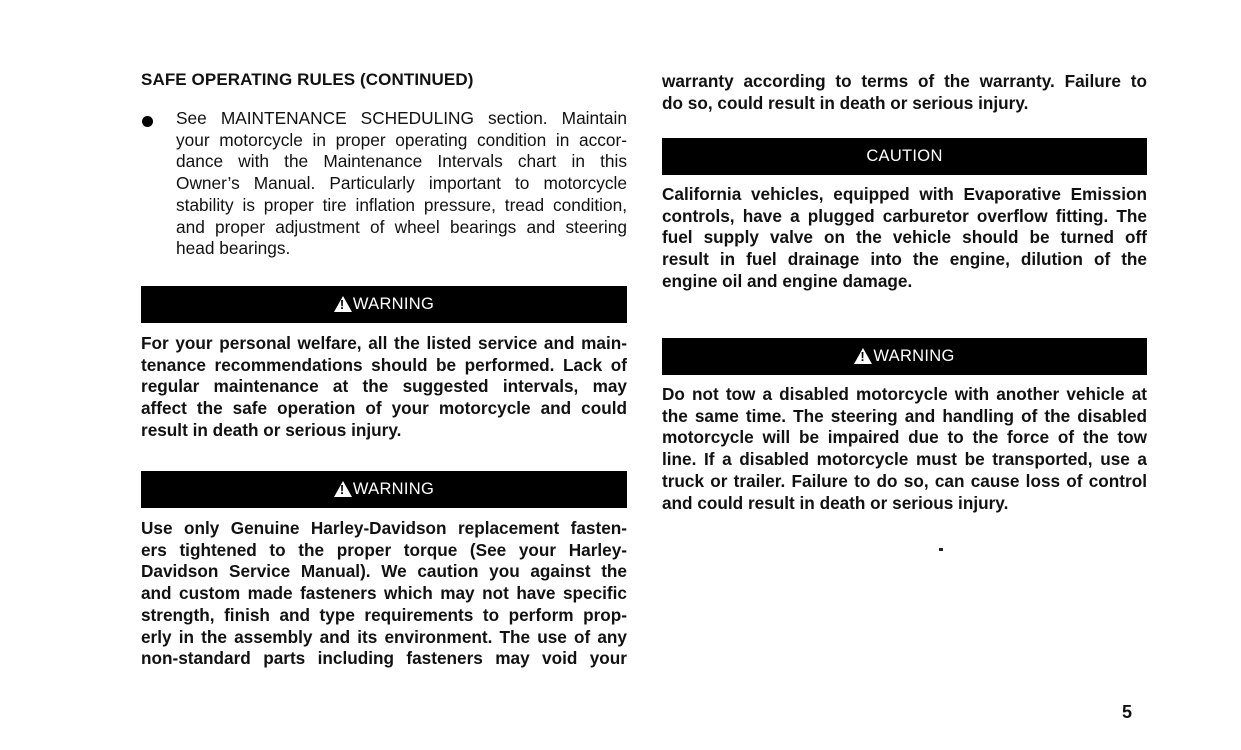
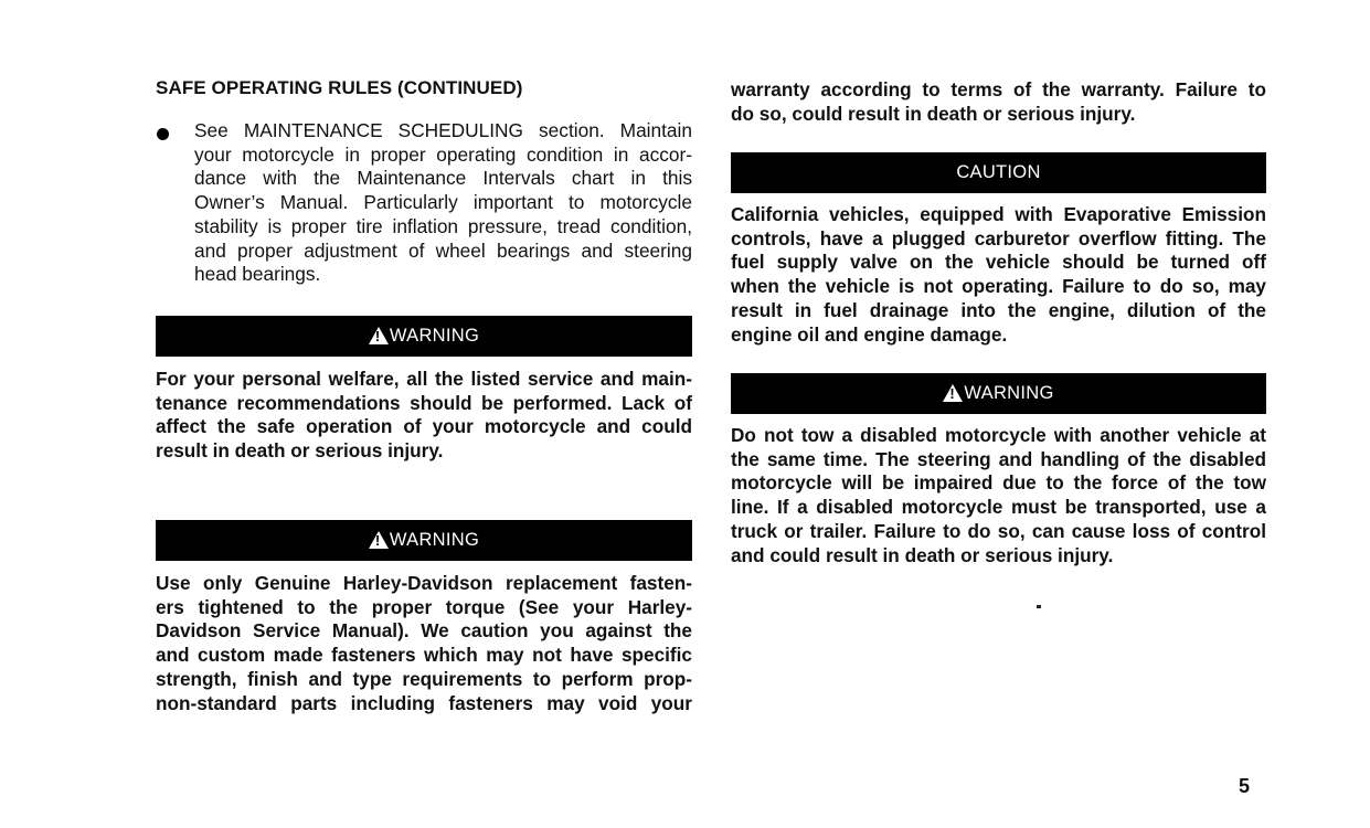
  SAFE OPERATING RULES (CONTINUED)
  See MAINTENANCE SCHEDULING section. Maintain
  your motorcycle in proper operating condition in accor-
  dance with the Maintenance Intervals chart in this
  Owner’s Manual. Particularly important to motorcycle
  stability is proper tire inflation pressure, tread condition,
  and proper adjustment of wheel bearings and steering
  head bearings.
  WARNING
  For your personal welfare, all the listed service and main-
  tenance recommendations should be performed. Lack of
- regular maintenance at the suggested intervals, may
  affect the safe operation of your motorcycle and could
  result in death or serious injury.
  WARNING
  Use only Genuine Harley-Davidson replacement fasten-
  ers tightened to the proper torque (See your Harley-
  Davidson Service Manual). We caution you against the
  and custom made fasteners which may not have specific
  strength, finish and type requirements to perform prop-
- erly in the assembly and its environment. The use of any
  non-standard parts including fasteners may void your
  warranty according to terms of the warranty. Failure to
  do so, could result in death or serious injury.
  CAUTION
  California vehicles, equipped with Evaporative Emission
  controls, have a plugged carburetor overflow fitting. The
  fuel supply valve on the vehicle should be turned off
+ when the vehicle is not operating. Failure to do so, may
  result in fuel drainage into the engine, dilution of the
  engine oil and engine damage.
  WARNING
  Do not tow a disabled motorcycle with another vehicle at
  the same time. The steering and handling of the disabled
  motorcycle will be impaired due to the force of the tow
  line. If a disabled motorcycle must be transported, use a
  truck or trailer. Failure to do so, can cause loss of control
  and could result in death or serious injury.
  5
